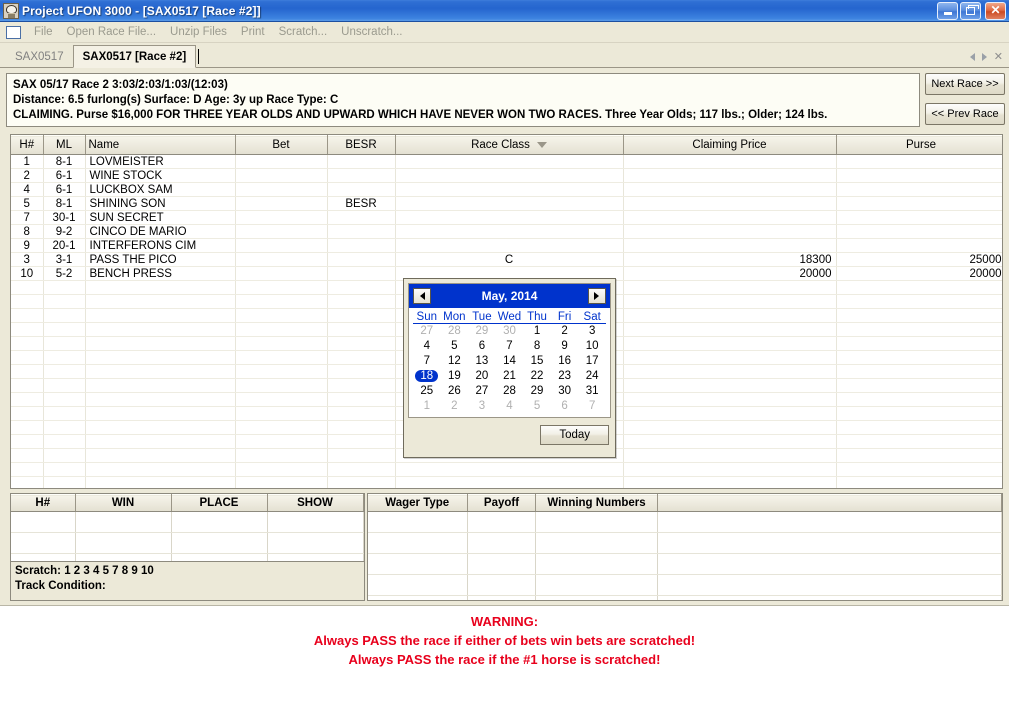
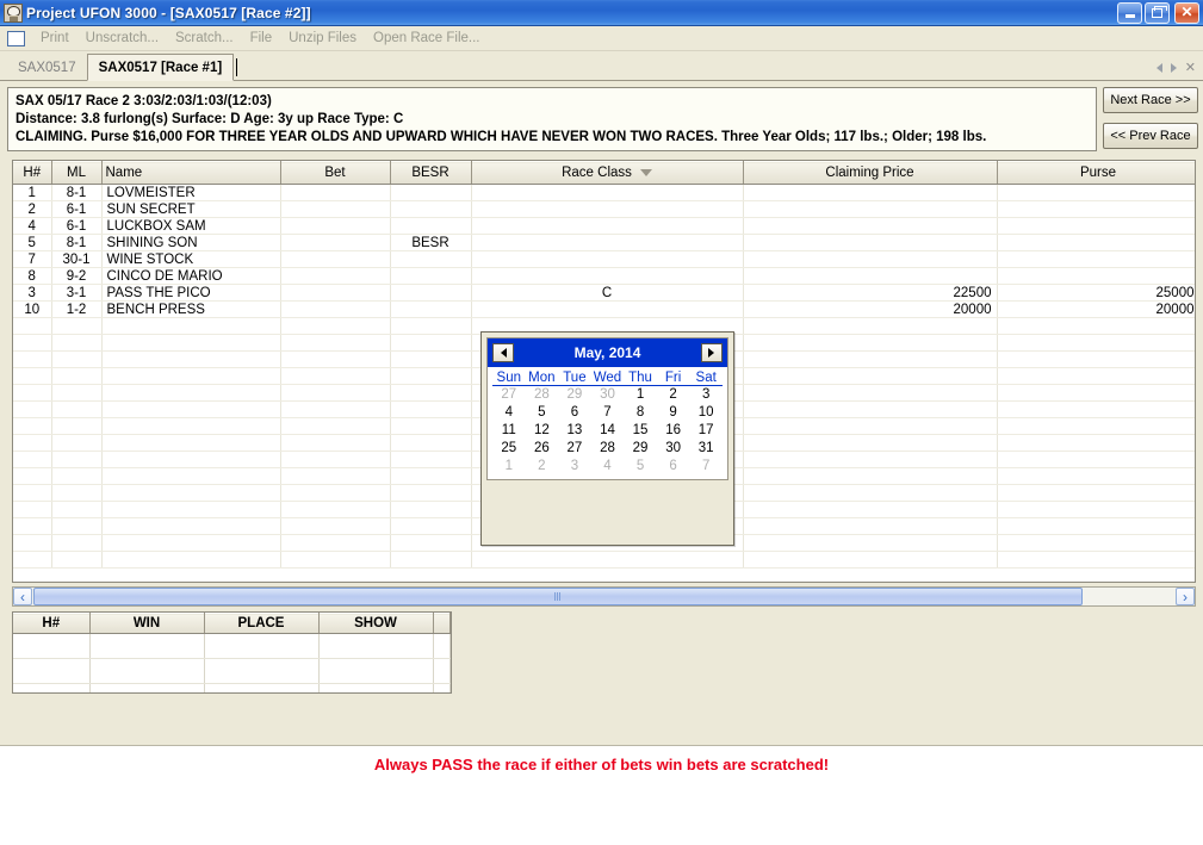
  Project UFON 3000 - [SAX0517 [Race #2]]
  ✕
- File
+ Print
- Open Race File...
+ Unscratch...
- Unzip Files
+ Scratch...
- Print
+ File
- Scratch...
+ Unzip Files
- Unscratch...
+ Open Race File...
  SAX0517
- SAX0517 [Race #2]
+ SAX0517 [Race #1]
  ✕
  SAX 05/17 Race 2 3:03/2:03/1:03/(12:03)
- Distance: 6.5 furlong(s) Surface: D Age: 3y up Race Type: C
+ Distance: 3.8 furlong(s) Surface: D Age: 3y up Race Type: C
- CLAIMING. Purse $16,000 FOR THREE YEAR OLDS AND UPWARD WHICH HAVE NEVER WON TWO RACES. Three Year Olds; 117 lbs.; Older; 124 lbs.
+ CLAIMING. Purse $16,000 FOR THREE YEAR OLDS AND UPWARD WHICH HAVE NEVER WON TWO RACES. Three Year Olds; 117 lbs.; Older; 198 lbs.
  Next Race >>
  << Prev Race
  H#	ML	Name	Bet	BESR	Race Class	Claiming Price	Purse
  1	8-1	LOVMEISTER
- 2	6-1	WINE STOCK
+ 2	6-1	SUN SECRET
  4	6-1	LUCKBOX SAM
  5	8-1	SHINING SON		BESR
- 7	30-1	SUN SECRET
+ 7	30-1	WINE STOCK
  8	9-2	CINCO DE MARIO
- 9	20-1	INTERFERONS CIM
- 3	3-1	PASS THE PICO			C	18300	25000
+ 3	3-1	PASS THE PICO			C	22500	25000
- 10	5-2	BENCH PRESS				20000	20000
+ 10	1-2	BENCH PRESS				20000	20000
+ ‹
+ ›
  H#	WIN	PLACE	SHOW
- Scratch: 1 2 3 4 5 7 8 9 10
- Track Condition:
- Wager Type	Payoff	Winning Numbers
- WARNING:
  Always PASS the race if either of bets win bets are scratched!
- Always PASS the race if the #1 horse is scratched!
  May, 2014
  Sun	Mon	Tue	Wed	Thu	Fri	Sat
  27	28	29	30	1	2	3
  4	5	6	7	8	9	10
- 7	12	13	14	15	16	17
+ 11	12	13	14	15	16	17
- 18	19	20	21	22	23	24
  25	26	27	28	29	30	31
  1	2	3	4	5	6	7
- Today
